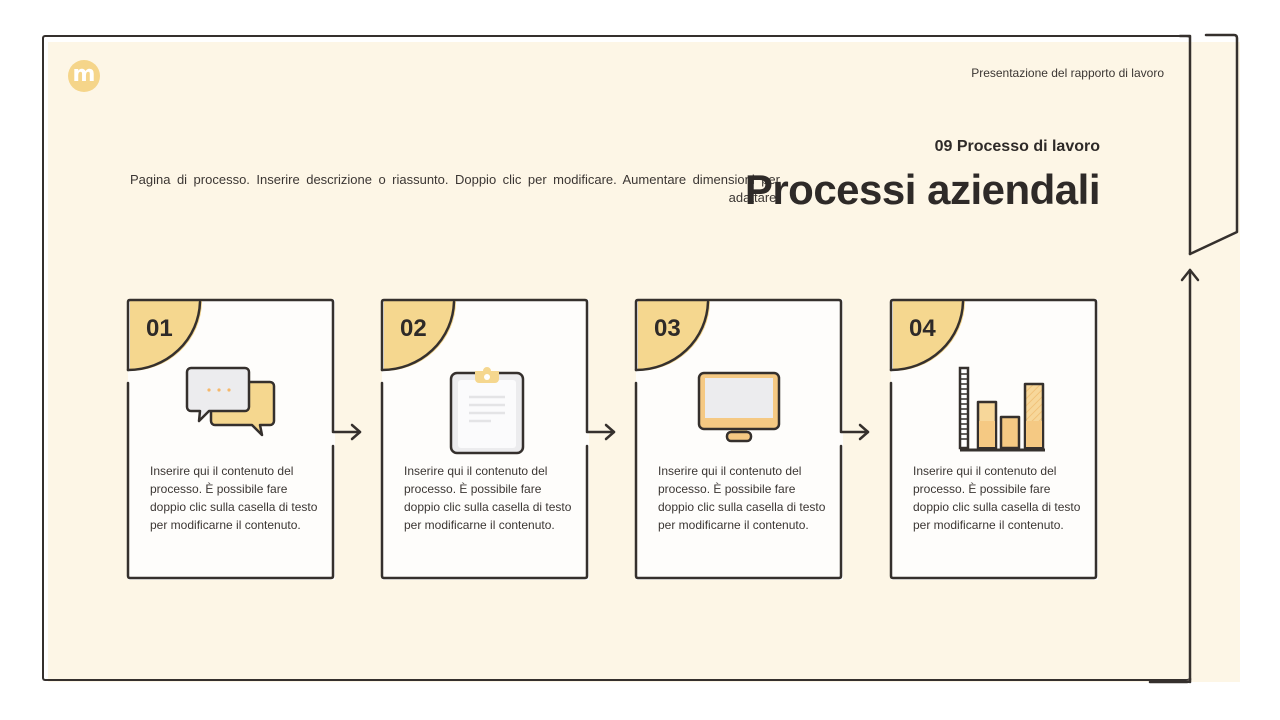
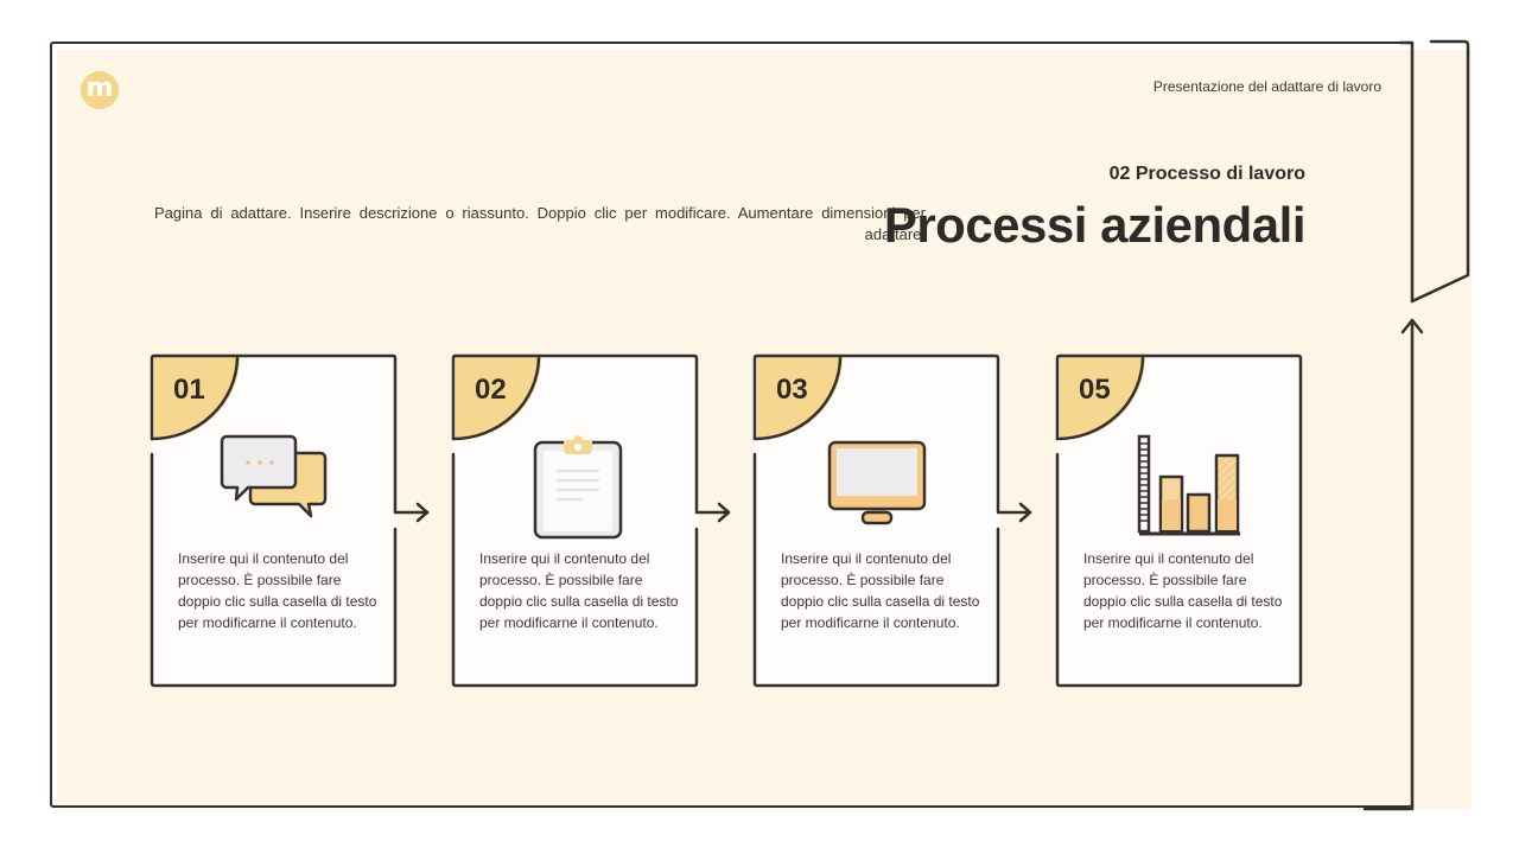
  m
- Presentazione del rapporto di lavoro
+ Presentazione del adattare di lavoro
- 09 Processo di lavoro
+ 02 Processo di lavoro
- Pagina di processo. Inserire descrizione o riassunto. Doppio clic per modificare. Aumentare dimensioni per adattare.
+ Pagina di adattare. Inserire descrizione o riassunto. Doppio clic per modificare. Aumentare dimensioni per adattare.
  Processi aziendali
  01
  Inserire qui il contenuto del processo. È possibile fare doppio clic sulla casella di testo per modificarne il contenuto.
  02
  Inserire qui il contenuto del processo. È possibile fare doppio clic sulla casella di testo per modificarne il contenuto.
  03
  Inserire qui il contenuto del processo. È possibile fare doppio clic sulla casella di testo per modificarne il contenuto.
- 04
+ 05
  Inserire qui il contenuto del processo. È possibile fare doppio clic sulla casella di testo per modificarne il contenuto.
